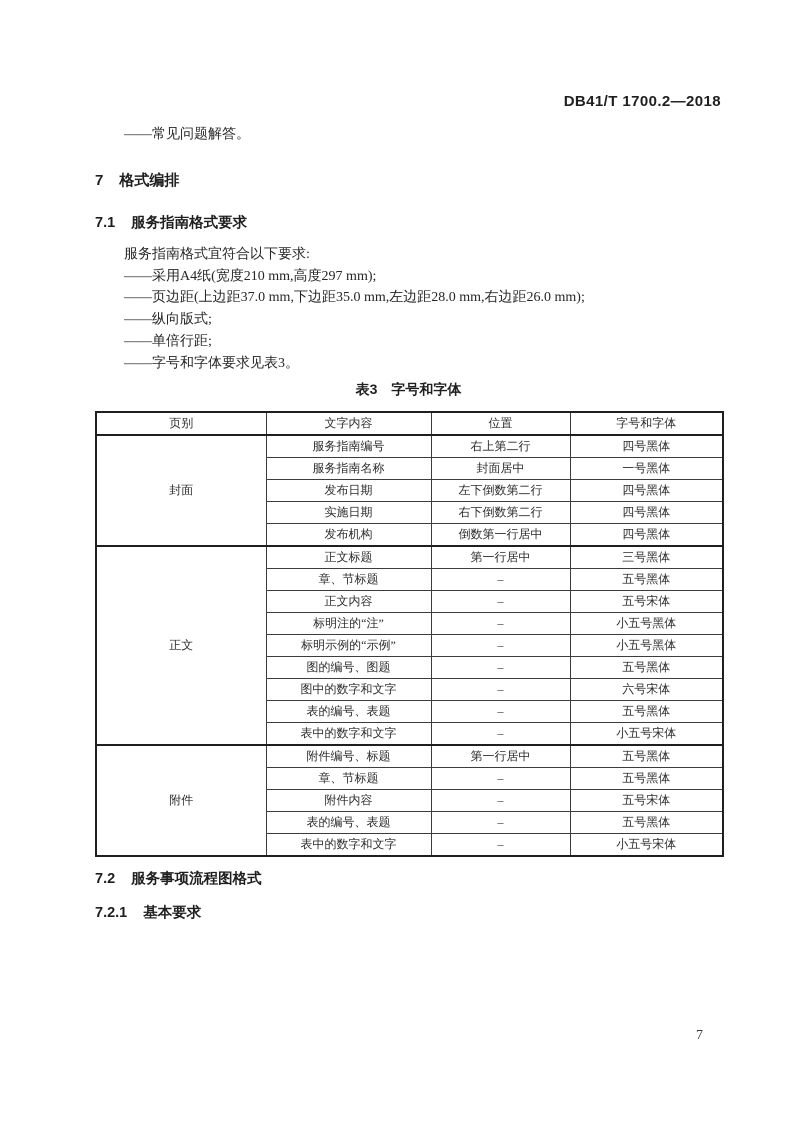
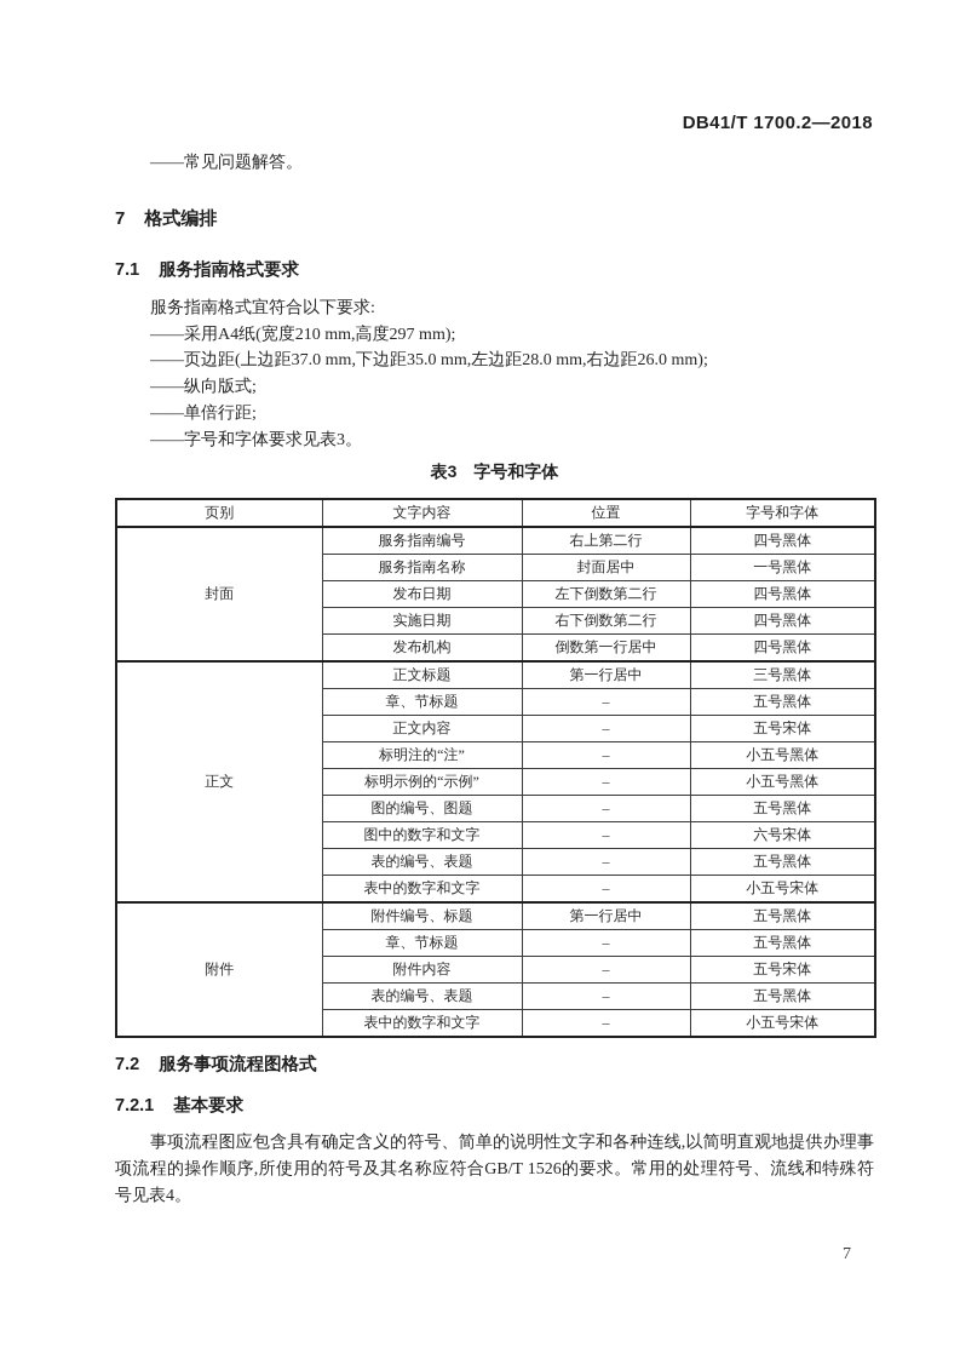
  DB41/T 1700.2—2018
  ——常见问题解答。
  7 格式编排
  7.1 服务指南格式要求
  服务指南格式宜符合以下要求:
  ——采用A4纸(宽度210 mm,高度297 mm);
  ——页边距(上边距37.0 mm,下边距35.0 mm,左边距28.0 mm,右边距26.0 mm);
  ——纵向版式;
  ——单倍行距;
  ——字号和字体要求见表3。
  表3 字号和字体
  页别	文字内容	位置	字号和字体
  封面	服务指南编号	右上第二行	四号黑体
  服务指南名称	封面居中	一号黑体
  发布日期	左下倒数第二行	四号黑体
  实施日期	右下倒数第二行	四号黑体
  发布机构	倒数第一行居中	四号黑体
  正文	正文标题	第一行居中	三号黑体
  章、节标题	–	五号黑体
  正文内容	–	五号宋体
  标明注的“注”	–	小五号黑体
  标明示例的“示例”	–	小五号黑体
  图的编号、图题	–	五号黑体
  图中的数字和文字	–	六号宋体
  表的编号、表题	–	五号黑体
  表中的数字和文字	–	小五号宋体
  附件	附件编号、标题	第一行居中	五号黑体
  章、节标题	–	五号黑体
  附件内容	–	五号宋体
  表的编号、表题	–	五号黑体
  表中的数字和文字	–	小五号宋体
  7.2 服务事项流程图格式
  7.2.1 基本要求
+ 事项流程图应包含具有确定含义的符号、简单的说明性文字和各种连线,以简明直观地提供办理事
+ 项流程的操作顺序,所使用的符号及其名称应符合GB/T 1526的要求。常用的处理符号、流线和特殊符
+ 号见表4。
  7
